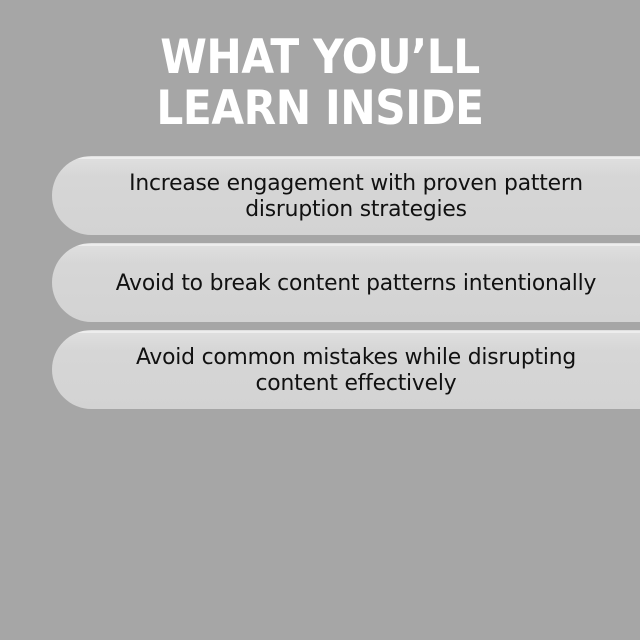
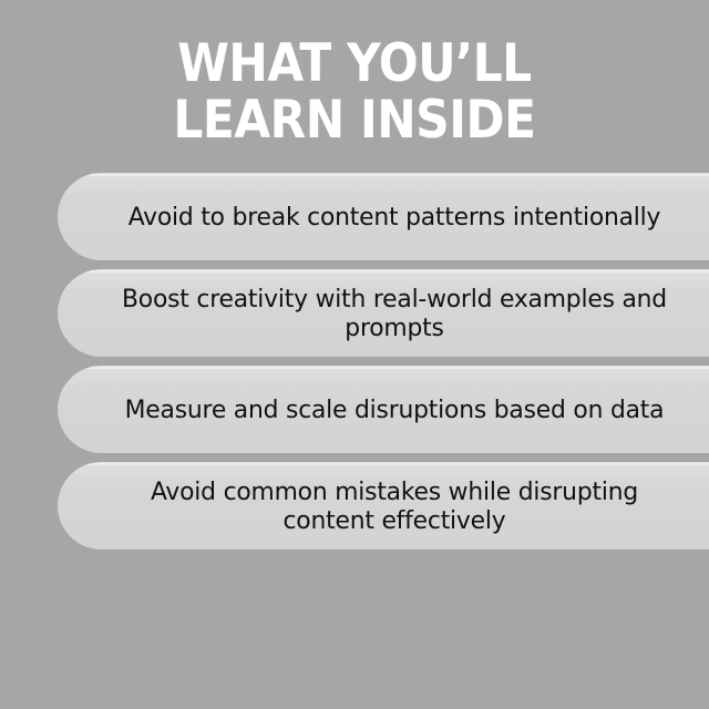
  WHAT YOU’LL
  LEARN INSIDE
- Increase engagement with proven pattern disruption strategies
  Avoid to break content patterns intentionally
+ Boost creativity with real-world examples and prompts
+ Measure and scale disruptions based on data
  Avoid common mistakes while disrupting content effectively
